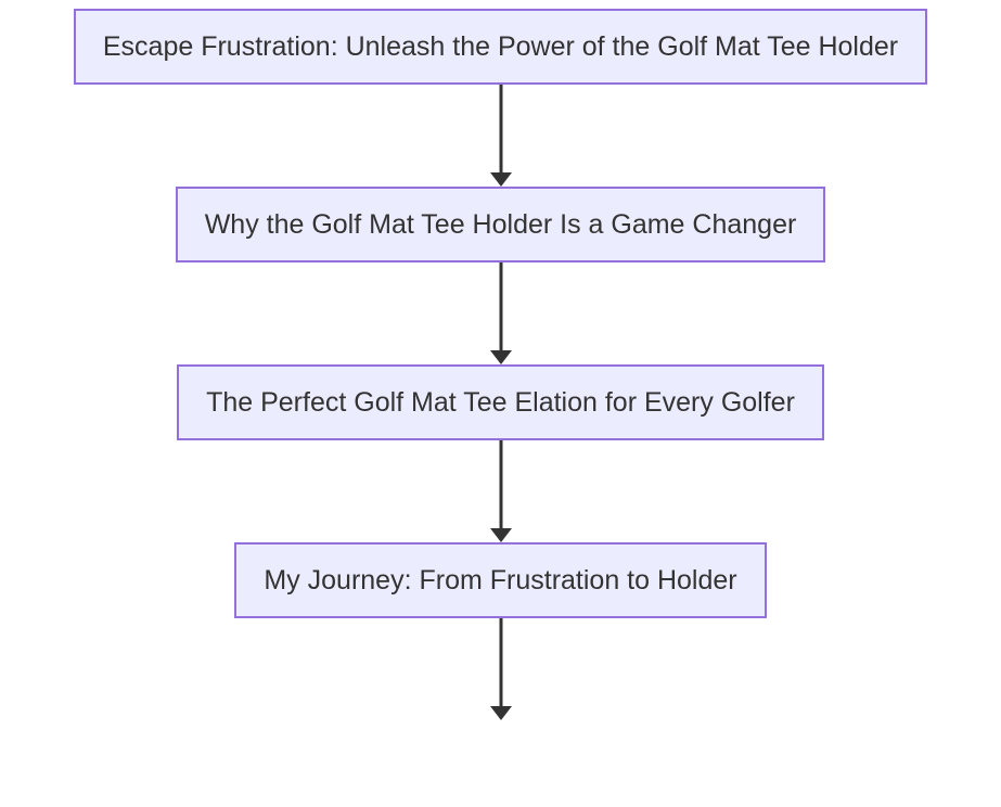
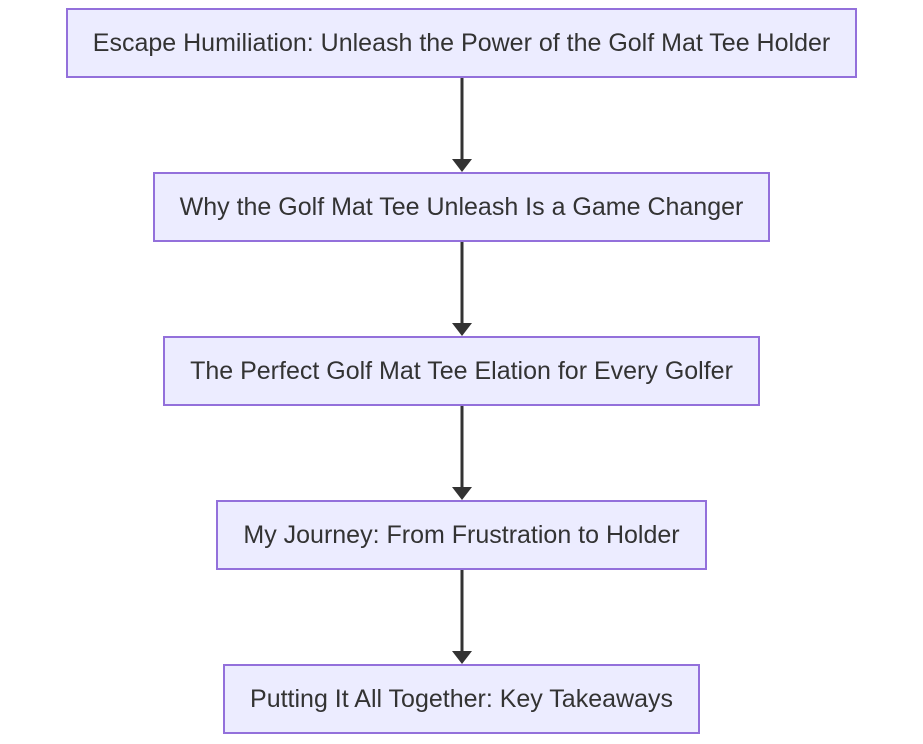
- Escape Frustration: Unleash the Power of the Golf Mat Tee Holder
+ Escape Humiliation: Unleash the Power of the Golf Mat Tee Holder
- Why the Golf Mat Tee Holder Is a Game Changer
+ Why the Golf Mat Tee Unleash Is a Game Changer
  The Perfect Golf Mat Tee Elation for Every Golfer
  My Journey: From Frustration to Holder
+ Putting It All Together: Key Takeaways
